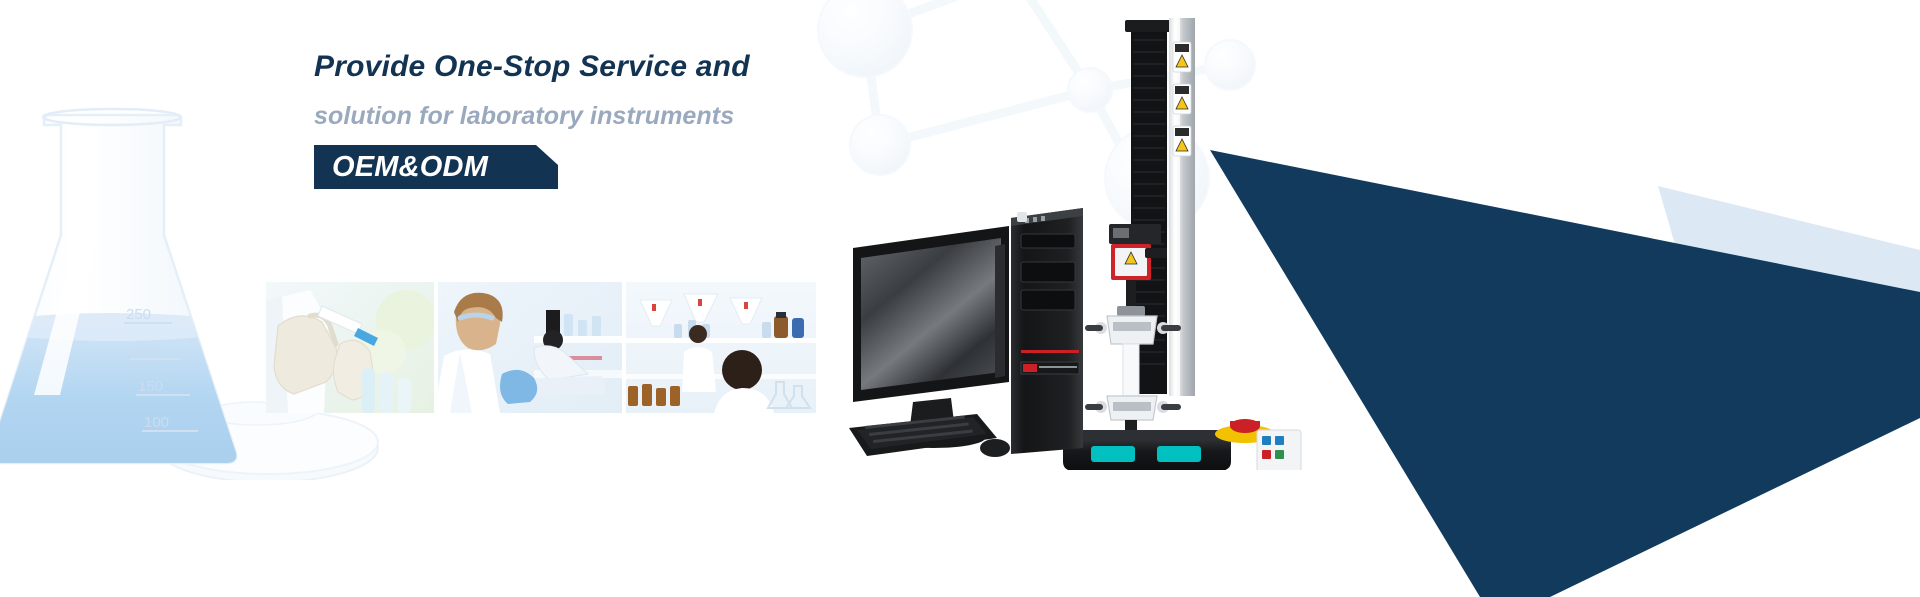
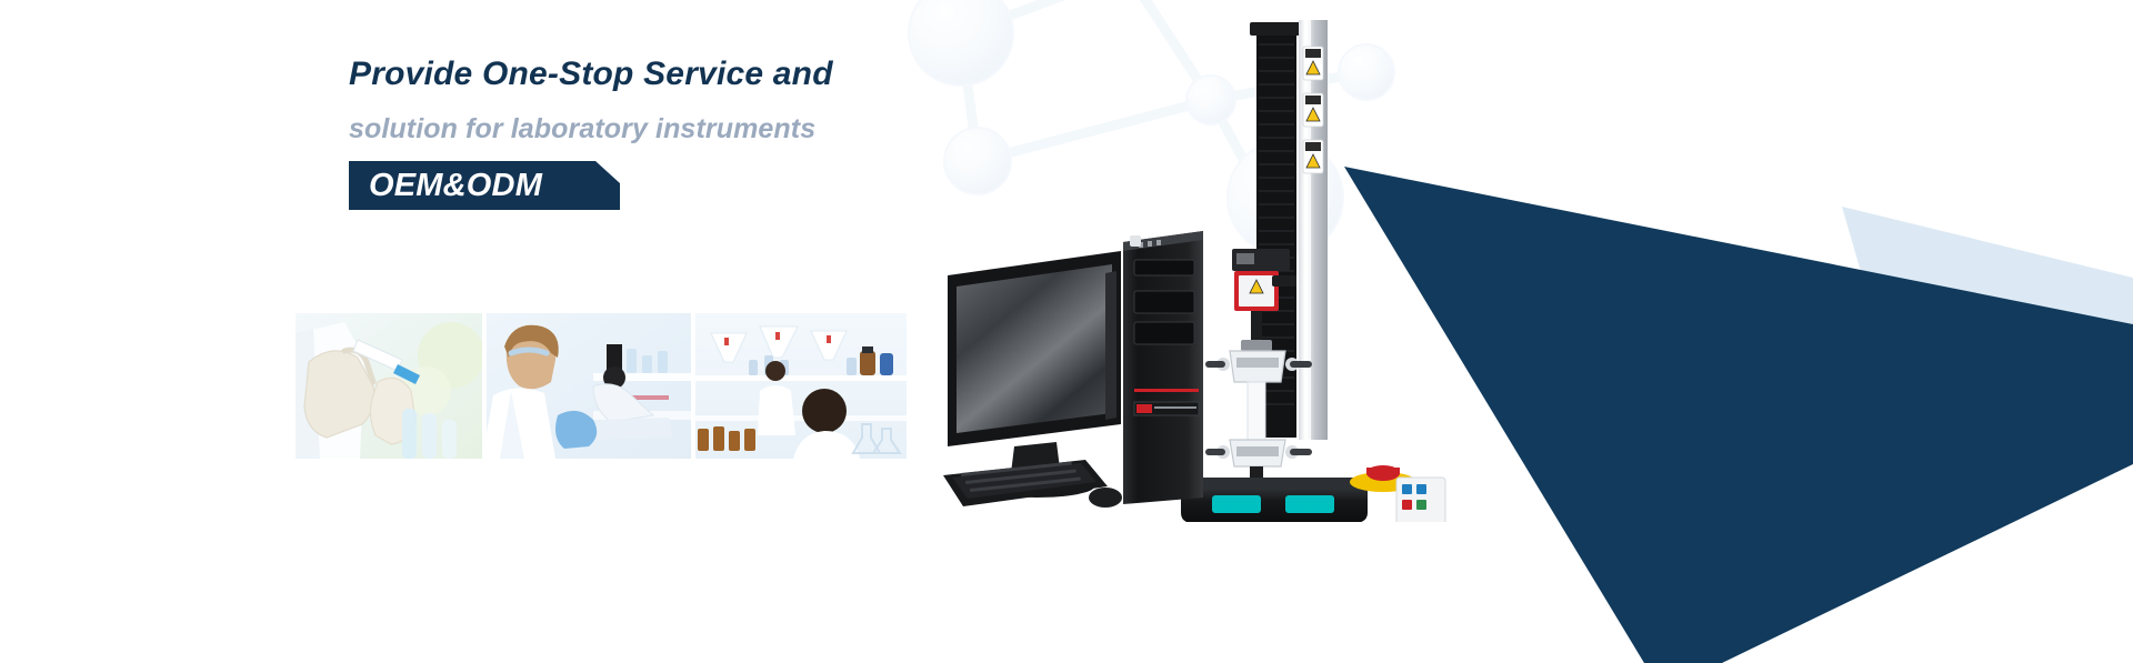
- 250
- 150
- 100
  Provide One-Stop Service and
  solution for laboratory instruments
  OEM&ODM
